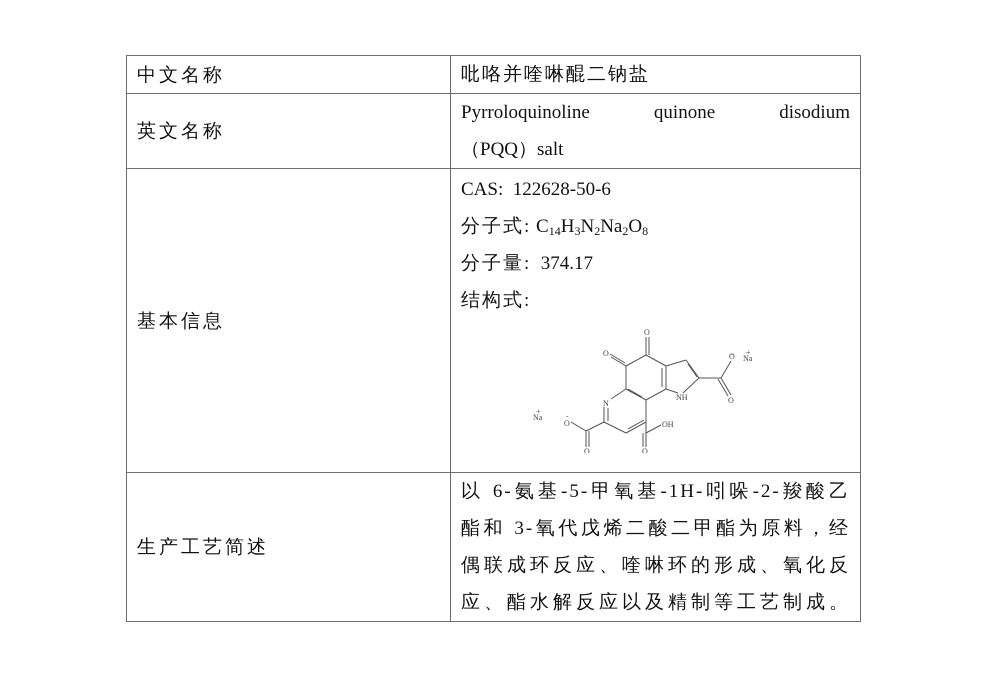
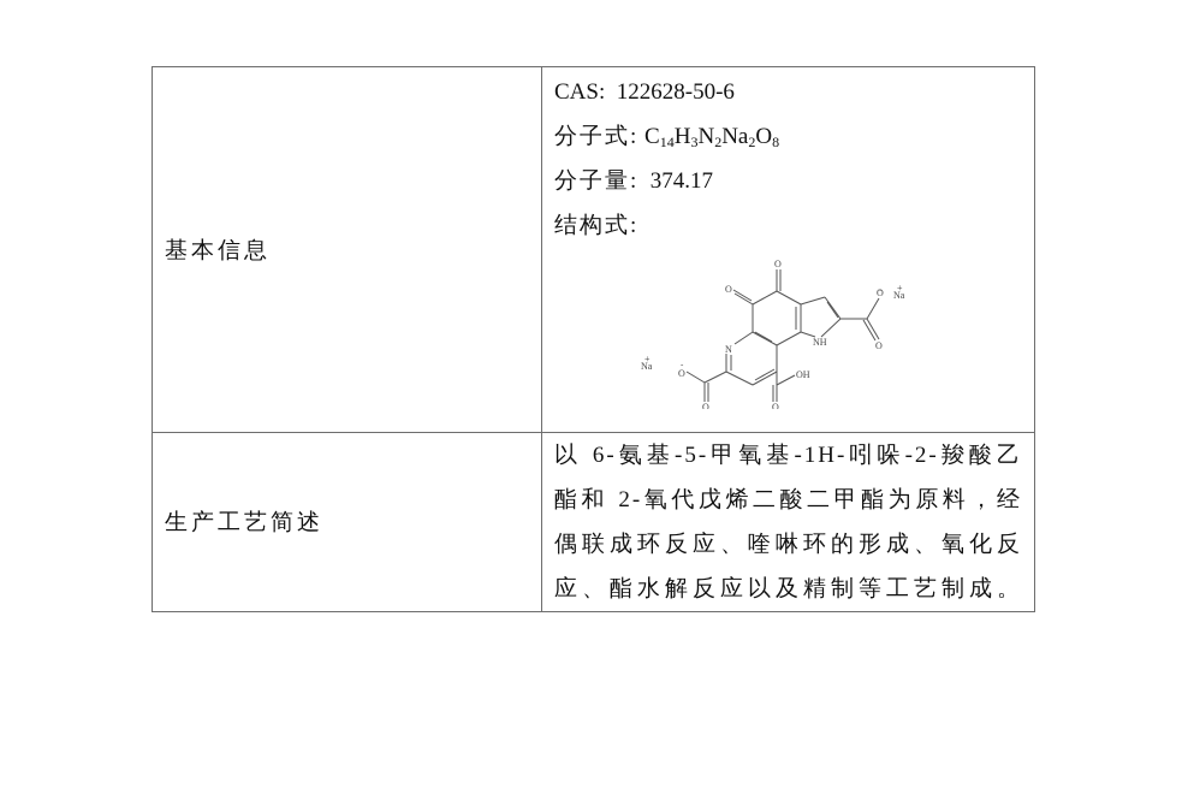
- 中文名称	吡咯并喹啉醌二钠盐
- 英文名称	Pyrroloquinoline quinone disodium （PQQ）salt
  基本信息	CAS: 122628-50-6 分子式: C14H3N2Na2O8 分子量: 374.17 结构式: O O N NH OH O - Na + O Na + O - O O
- 生产工艺简述	以 6-氨基-5-甲氧基-1H-吲哚-2-羧酸乙 酯和 3-氧代戊烯二酸二甲酯为原料，经 偶联成环反应、喹啉环的形成、氧化反 应、酯水解反应以及精制等工艺制成。
+ 生产工艺简述	以 6-氨基-5-甲氧基-1H-吲哚-2-羧酸乙 酯和 2-氧代戊烯二酸二甲酯为原料，经 偶联成环反应、喹啉环的形成、氧化反 应、酯水解反应以及精制等工艺制成。
